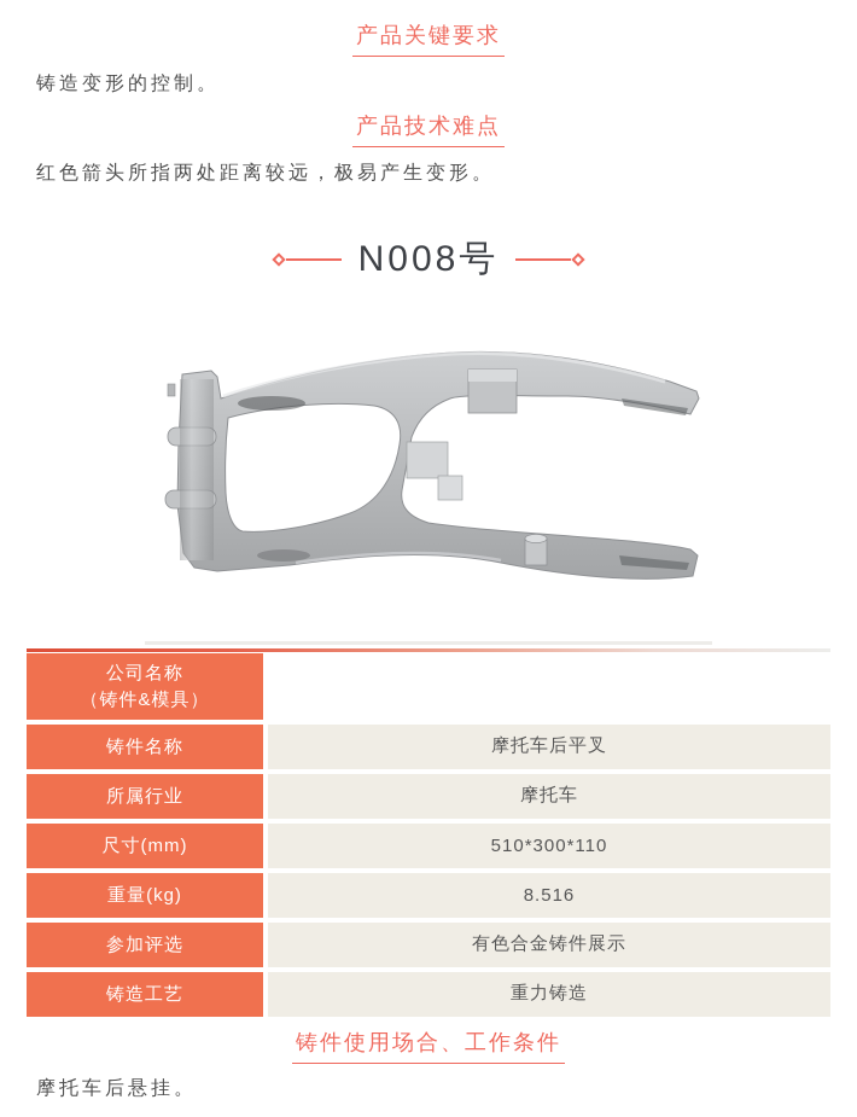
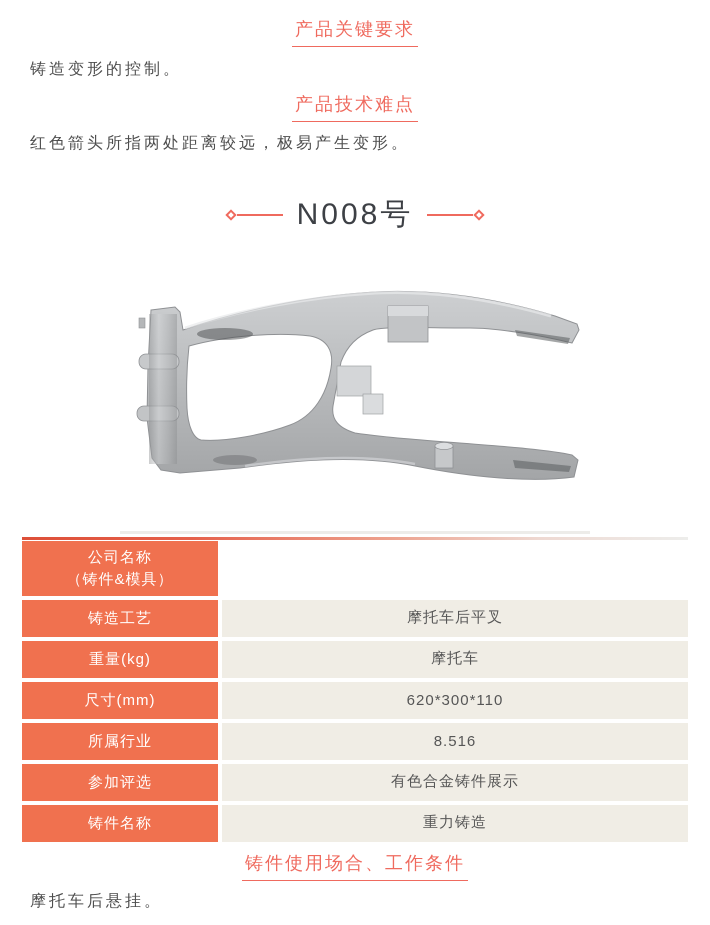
  产品关键要求
  铸造变形的控制。
  产品技术难点
  红色箭头所指两处距离较远，极易产生变形。
  N008号
  公司名称
  （铸件&模具）
- 铸件名称
+ 铸造工艺
  摩托车后平叉
- 所属行业
+ 重量(kg)
  摩托车
  尺寸(mm)
- 510*300*110
+ 620*300*110
- 重量(kg)
+ 所属行业
  8.516
  参加评选
  有色合金铸件展示
- 铸造工艺
+ 铸件名称
  重力铸造
  铸件使用场合、工作条件
  摩托车后悬挂。
